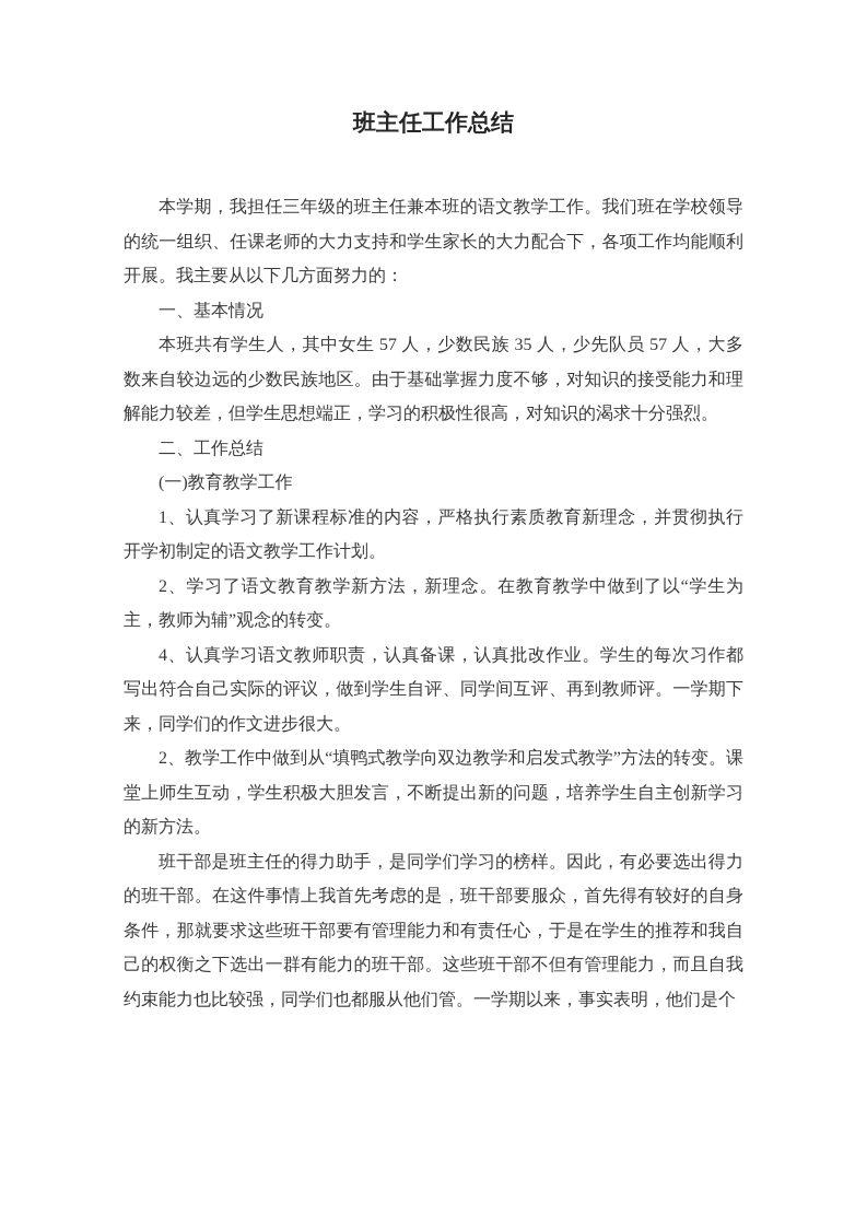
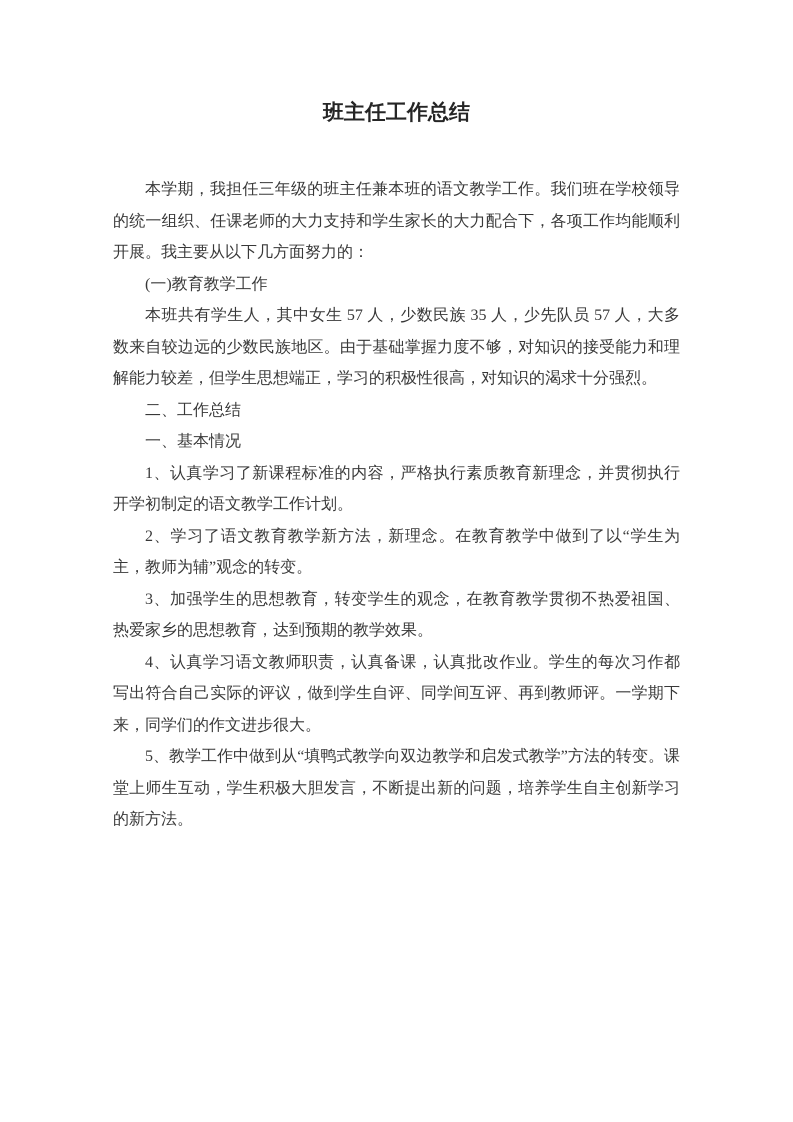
  班主任工作总结
  本学期，我担任三年级的班主任兼本班的语文教学工作。我们班在学校领导的统一组织、任课老师的大力支持和学生家长的大力配合下，各项工作均能顺利开展。我主要从以下几方面努力的：
- 一、基本情况
+ (一)教育教学工作
  本班共有学生人，其中女生 57 人，少数民族 35 人，少先队员 57 人，大多数来自较边远的少数民族地区。由于基础掌握力度不够，对知识的接受能力和理解能力较差，但学生思想端正，学习的积极性很高，对知识的渴求十分强烈。
  二、工作总结
- (一)教育教学工作
+ 一、基本情况
  1、认真学习了新课程标准的内容，严格执行素质教育新理念，并贯彻执行开学初制定的语文教学工作计划。
  2、学习了语文教育教学新方法，新理念。在教育教学中做到了以“学生为主，教师为辅”观念的转变。
+ 3、加强学生的思想教育，转变学生的观念，在教育教学贯彻不热爱祖国、热爱家乡的思想教育，达到预期的教学效果。
  4、认真学习语文教师职责，认真备课，认真批改作业。学生的每次习作都写出符合自己实际的评议，做到学生自评、同学间互评、再到教师评。一学期下来，同学们的作文进步很大。
- 2、教学工作中做到从“填鸭式教学向双边教学和启发式教学”方法的转变。课堂上师生互动，学生积极大胆发言，不断提出新的问题，培养学生自主创新学习的新方法。
+ 5、教学工作中做到从“填鸭式教学向双边教学和启发式教学”方法的转变。课堂上师生互动，学生积极大胆发言，不断提出新的问题，培养学生自主创新学习的新方法。
- 班干部是班主任的得力助手，是同学们学习的榜样。因此，有必要选出得力的班干部。在这件事情上我首先考虑的是，班干部要服众，首先得有较好的自身条件，那就要求这些班干部要有管理能力和有责任心，于是在学生的推荐和我自己的权衡之下选出一群有能力的班干部。这些班干部不但有管理能力，而且自我约束能力也比较强，同学们也都服从他们管。一学期以来，事实表明，他们是个
